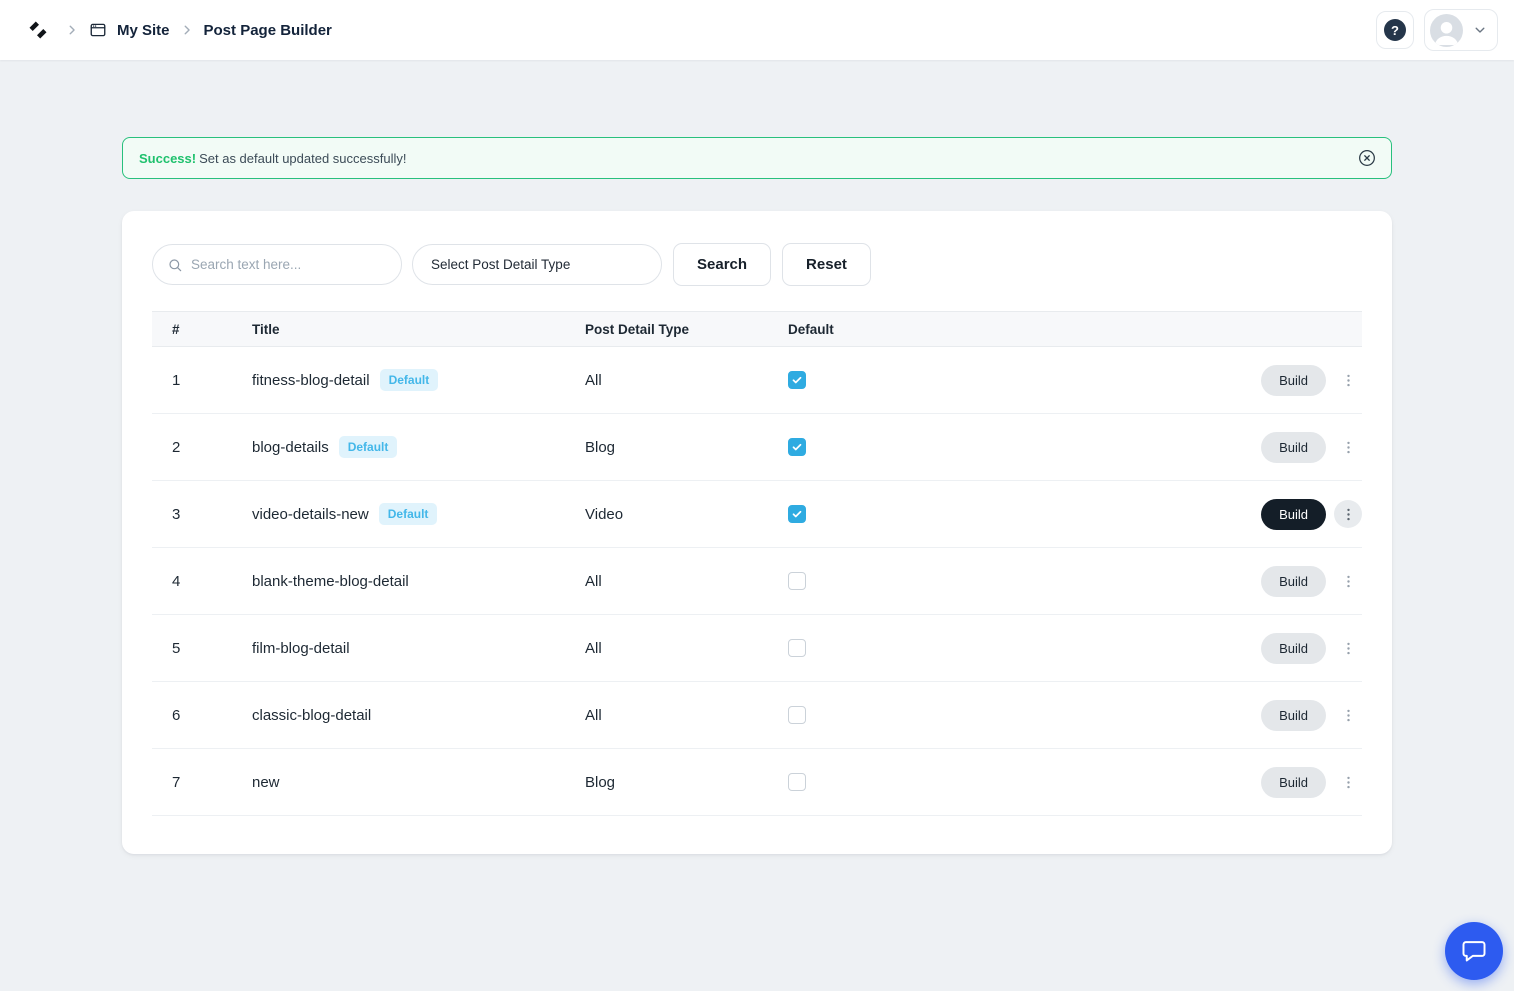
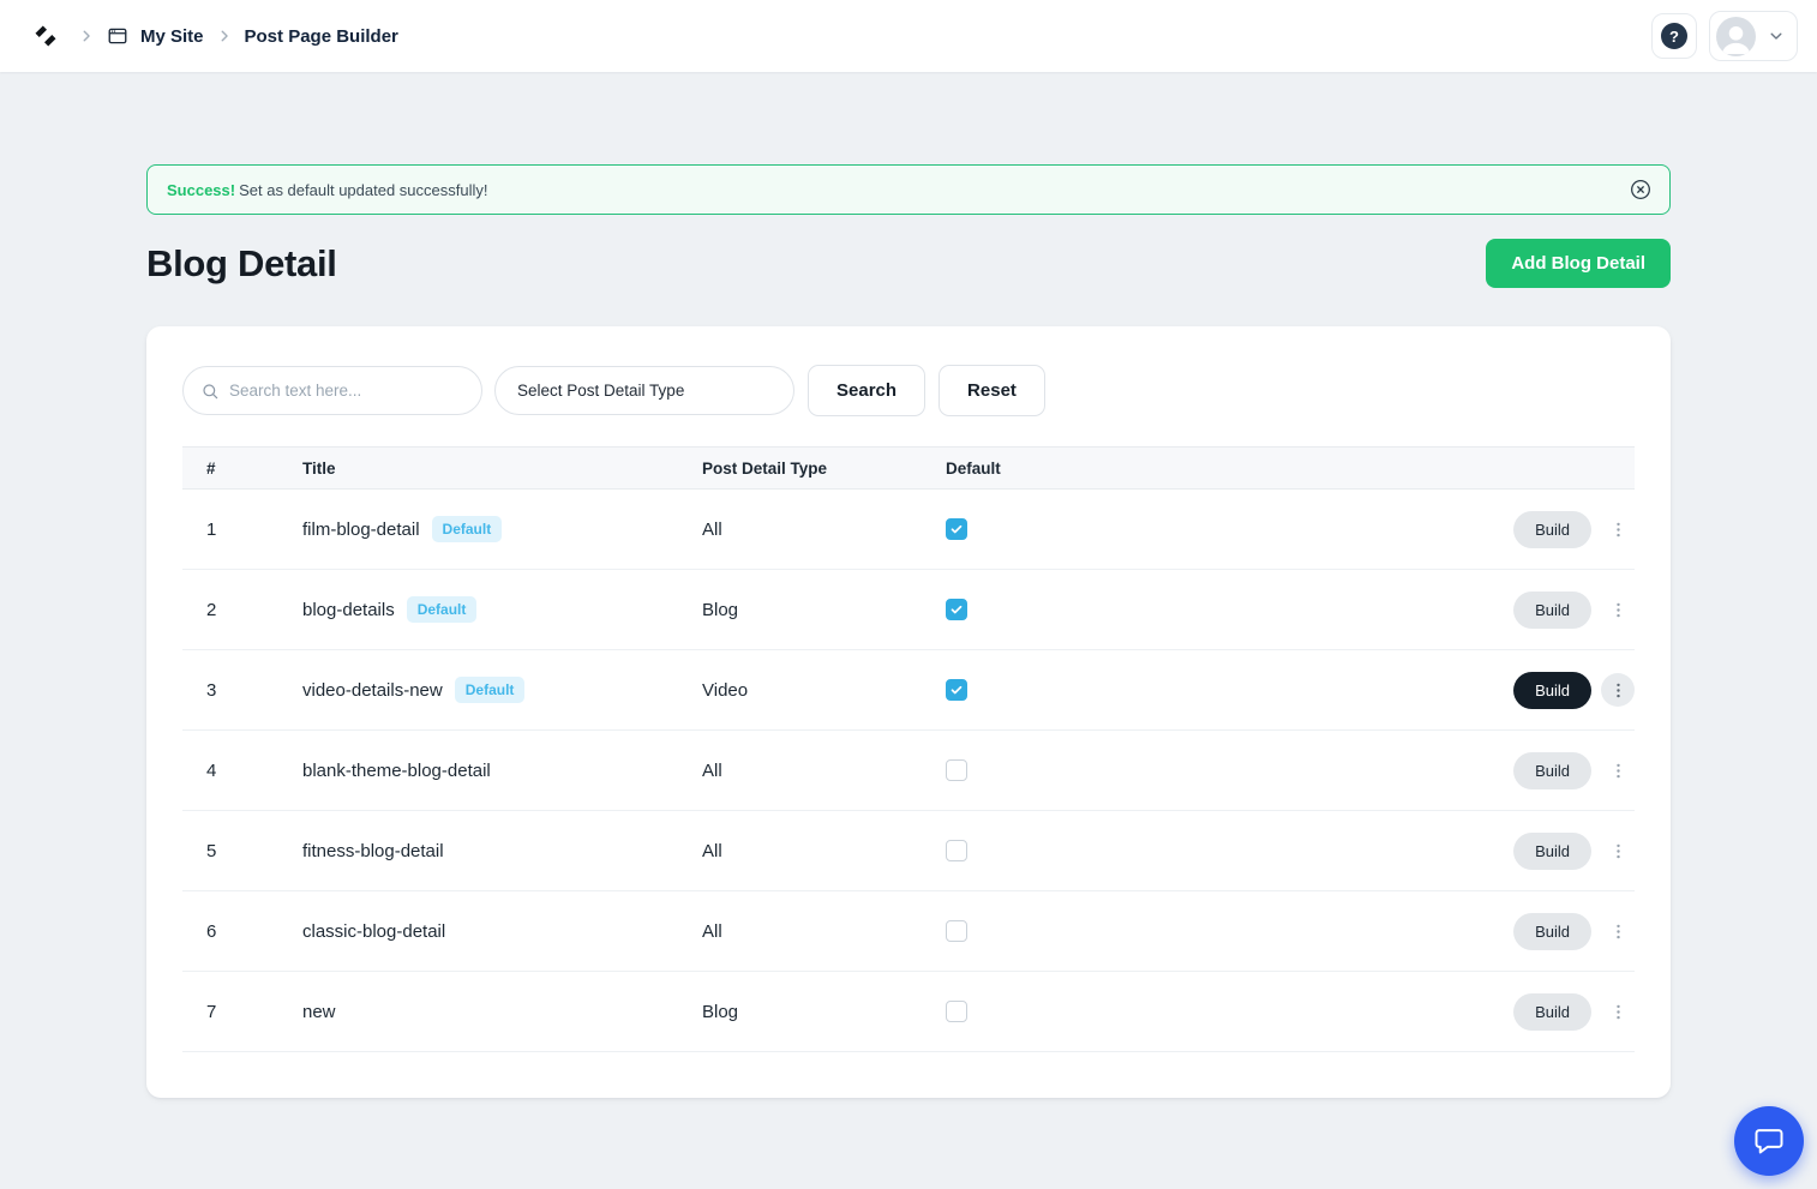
  My Site
  Post Page Builder
  ?
  Success! Set as default updated successfully!
+ Blog Detail
+ Add Blog Detail
  Search text here...
  Select Post Detail Type
  Search
  Reset
  #
  Title
  Post Detail Type
  Default
  1
- fitness-blog-detail
+ film-blog-detail
  Default
  All
  Build
  2
  blog-details
  Default
  Blog
  Build
  3
  video-details-new
  Default
  Video
  Build
  4
  blank-theme-blog-detail
  All
  Build
  5
- film-blog-detail
+ fitness-blog-detail
  All
  Build
  6
  classic-blog-detail
  All
  Build
  7
  new
  Blog
  Build
